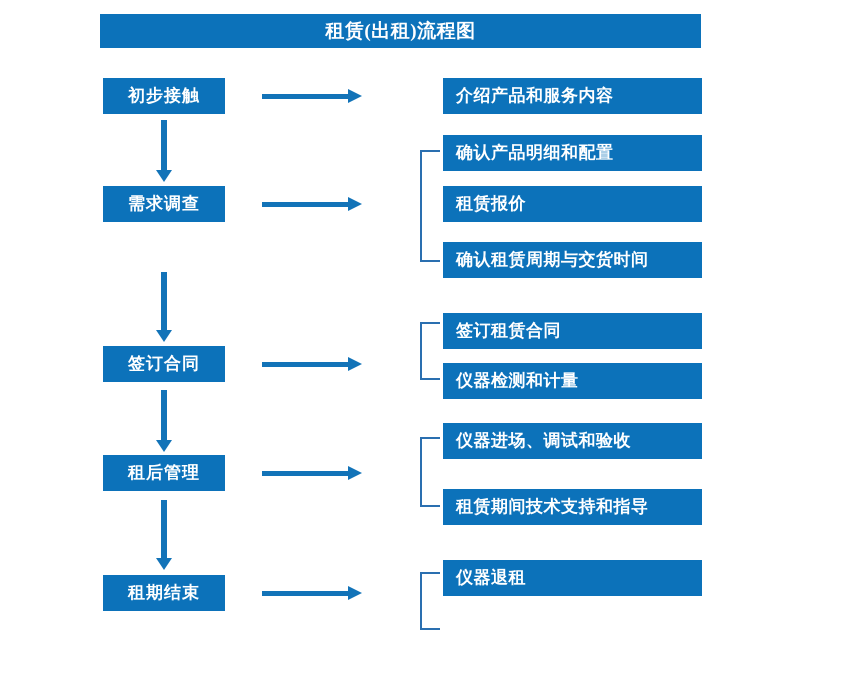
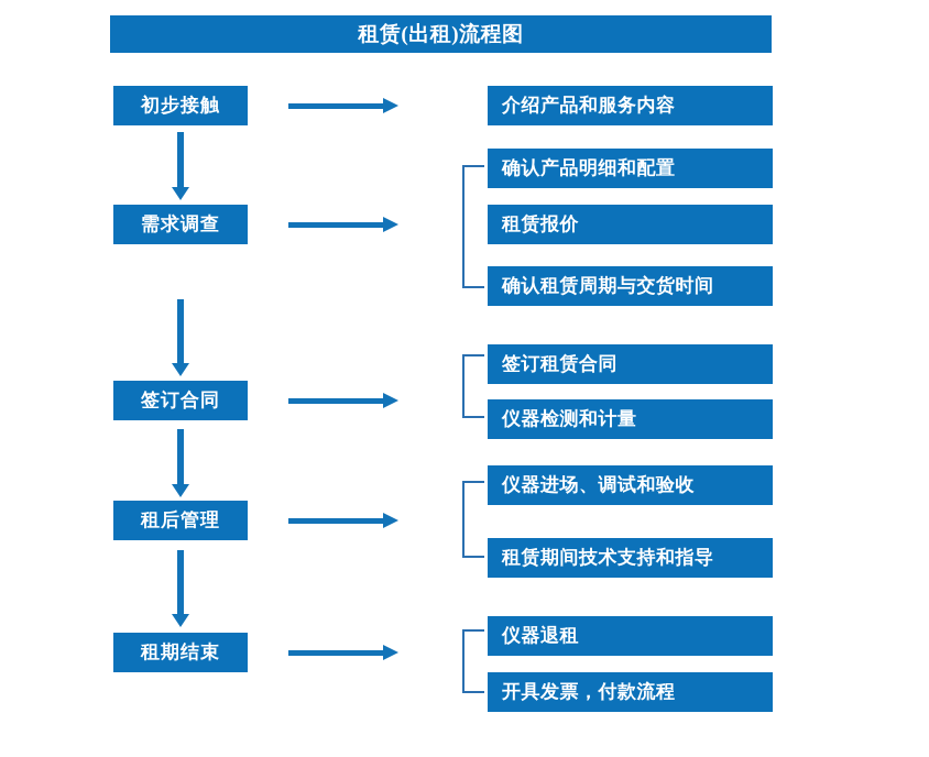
  租赁(出租)流程图
  初步接触
  需求调查
  签订合同
  租后管理
  租期结束
  介绍产品和服务内容
  确认产品明细和配置
  租赁报价
  确认租赁周期与交货时间
  签订租赁合同
  仪器检测和计量
  仪器进场、调试和验收
  租赁期间技术支持和指导
  仪器退租
+ 开具发票，付款流程
